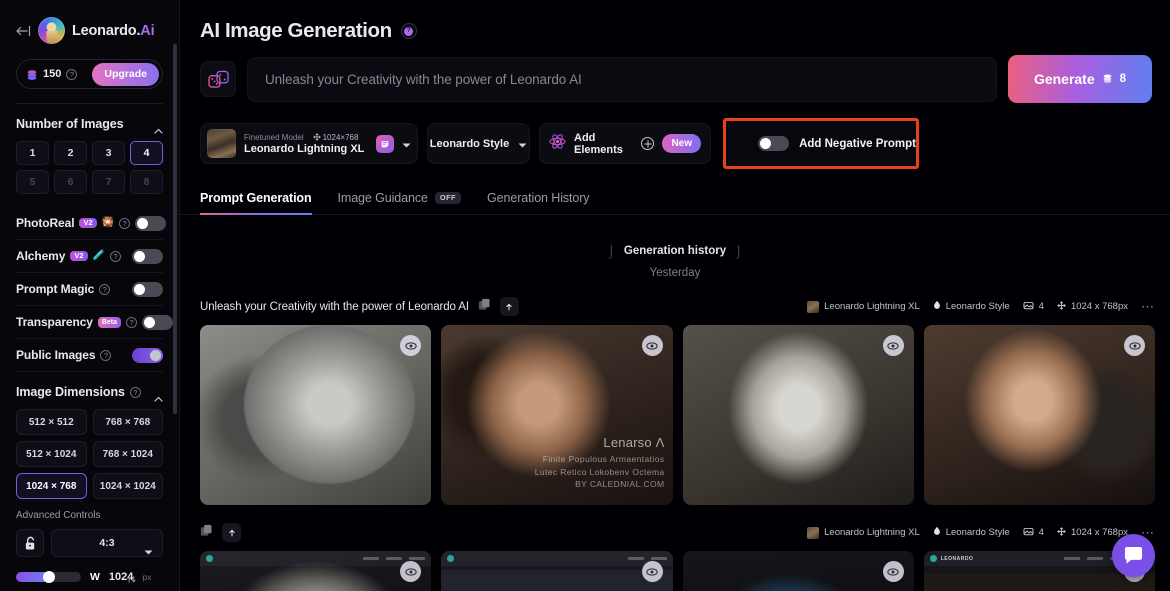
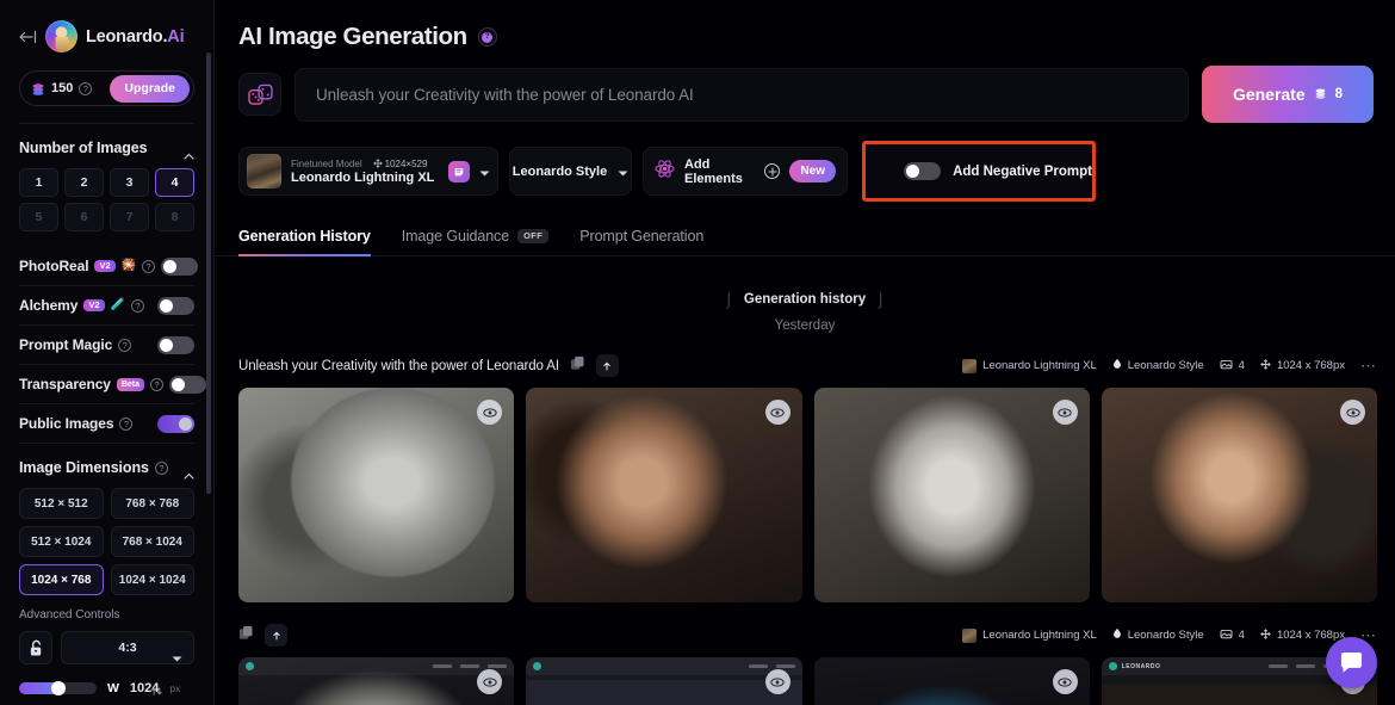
  Leonardo.Ai
  150
  ?
  Upgrade
  Number of Images
  1
  2
  3
  4
  5
  6
  7
  8
  PhotoReal
  V2
  🎇
  ?
  Alchemy
  V2
  🧪
  ?
  Prompt Magic
  ?
  Transparency
  ?
  Public Images
  ?
  Image Dimensions
  ?
  512 × 512
  768 × 768
  512 × 1024
  768 × 1024
  1024 × 768
  1024 × 1024
  Advanced Controls
  4:3
  W
  1024
  px
  AI Image Generation
  Unleash your Creativity with the power of Leonardo AI
  Generate
  8
  Finetuned Model
- 1024×768
+ 1024×529
  Leonardo Lightning XL
  Leonardo Style
  Add Elements
  New
  Add Negative Prompt
- Prompt Generation
+ Generation History
  Image Guidance
  OFF
- Generation History
+ Prompt Generation
  ⌡
  Generation history
  ⌡
  Yesterday
  Unleash your Creativity with the power of Leonardo AI
  Leonardo Lightning XL
  Leonardo Style
  4
  1024 x 768px
  ⋯
- Lenarso Λ
- Finite Populous Armaentatios
- Lutec Retico Lokobenv Octema
- BY CALEDNIAL.COM
  Leonardo Lightning XL
  Leonardo Style
  4
  1024 x 768px
  ⋯
